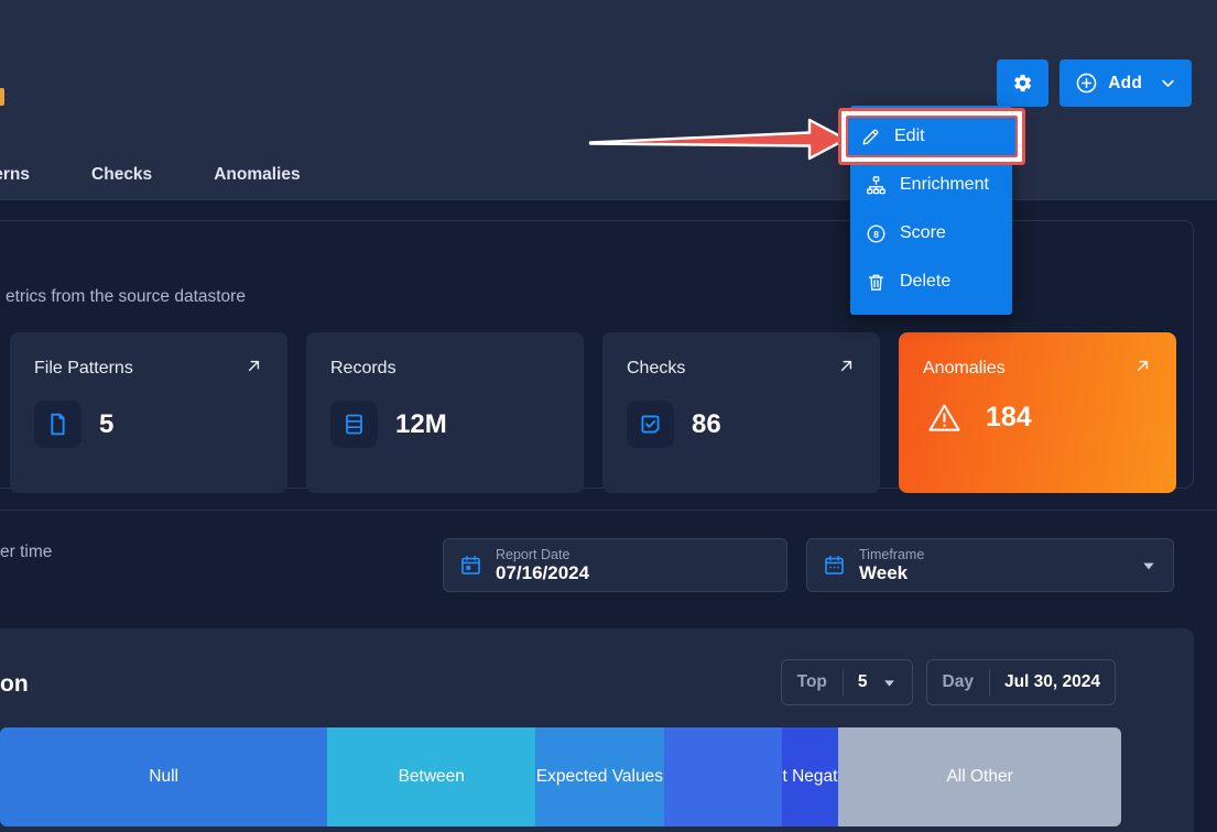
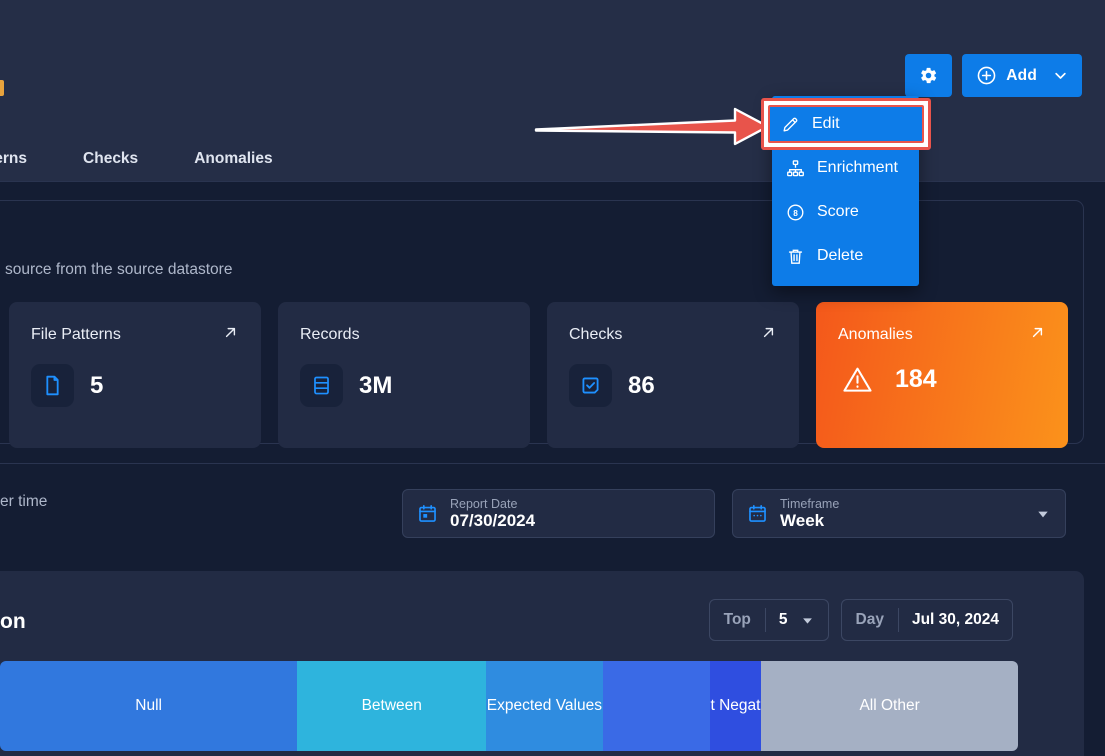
  Add
  Enrichment
  8
  Score
  Delete
  Edit
  Checks
  Anomalies
- etrics from the source datastore
+ source from the source datastore
  File Patterns
  5
  Records
- 12M
+ 3M
  Checks
  86
  Anomalies
  184
  er time
  Report Date
- 07/16/2024
+ 07/30/2024
  Timeframe
  Week
  on
  Top
  5
  Day
  Jul 30, 2024
  Null
  Between
  Expected Values
  All Other
